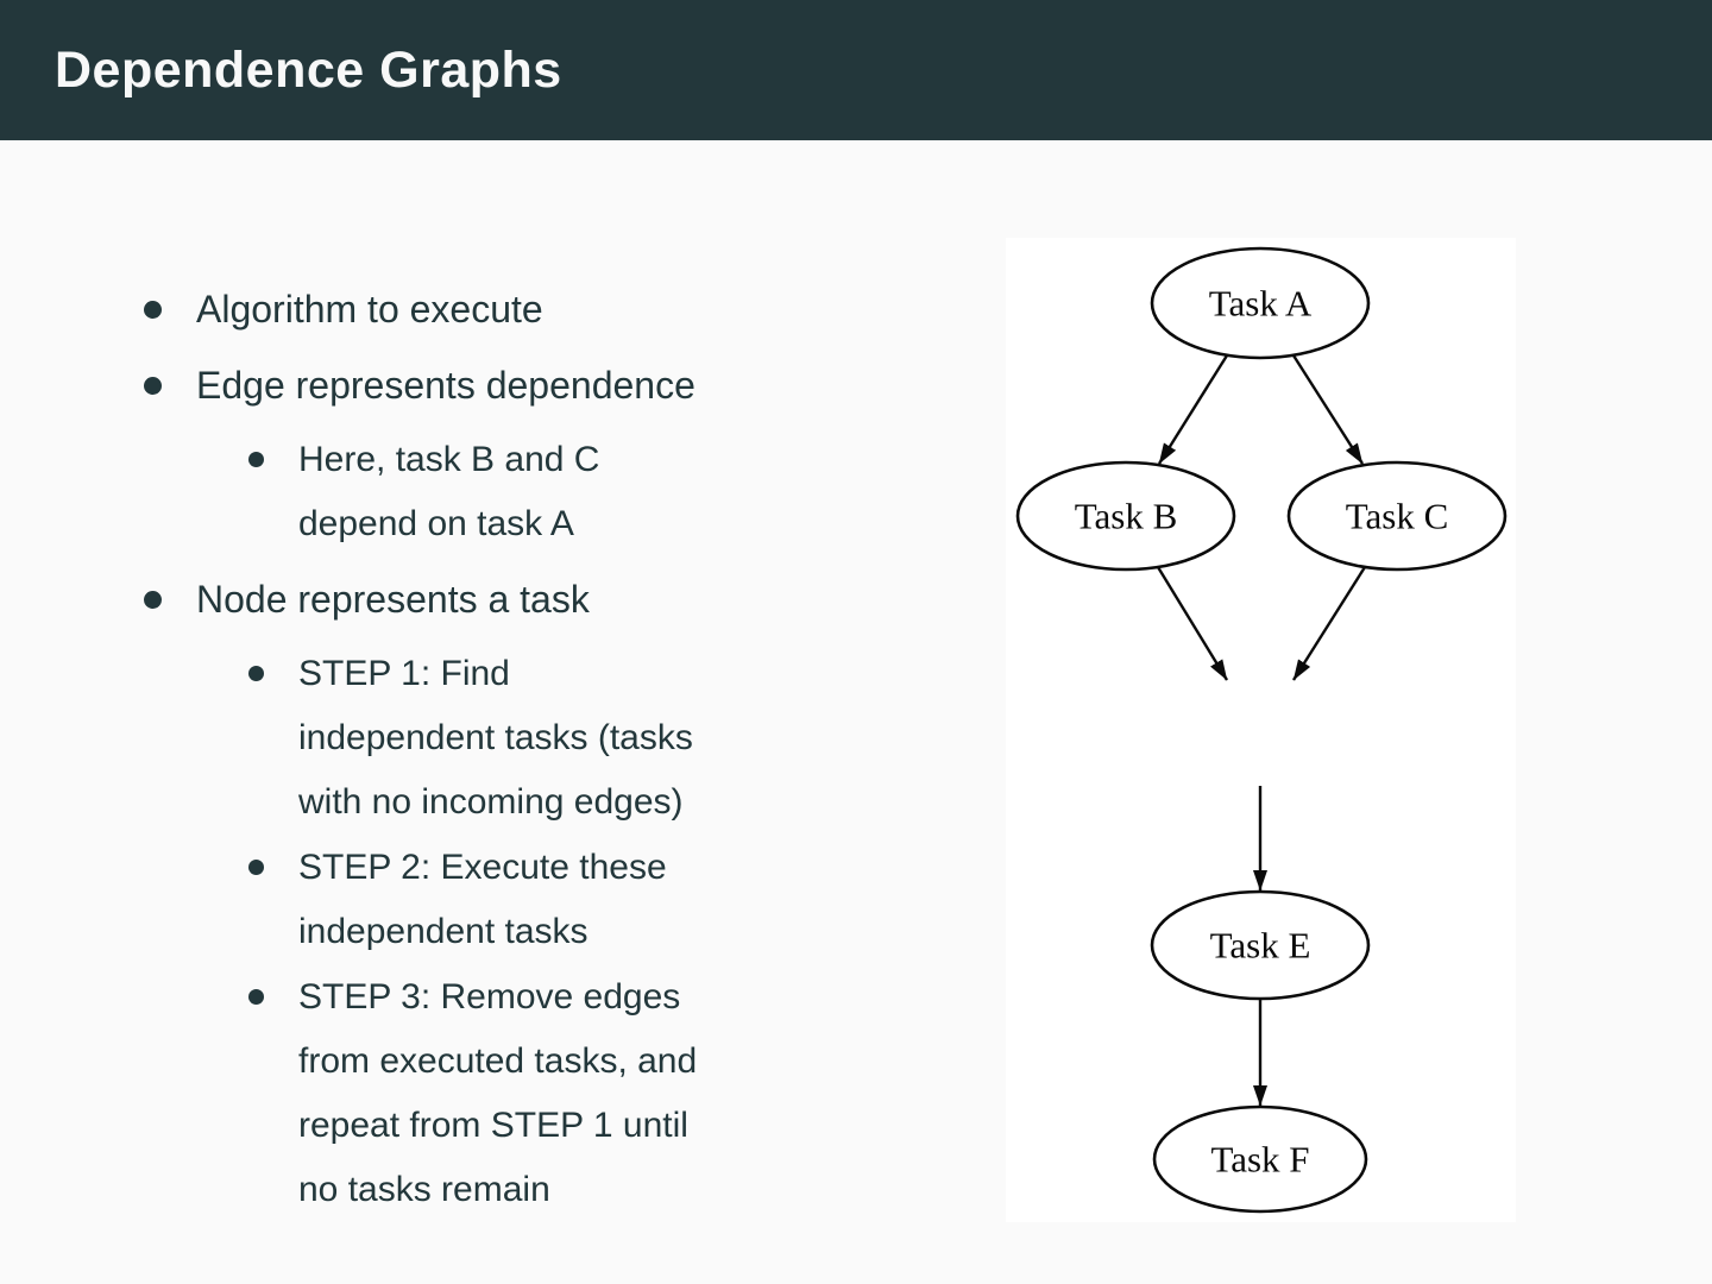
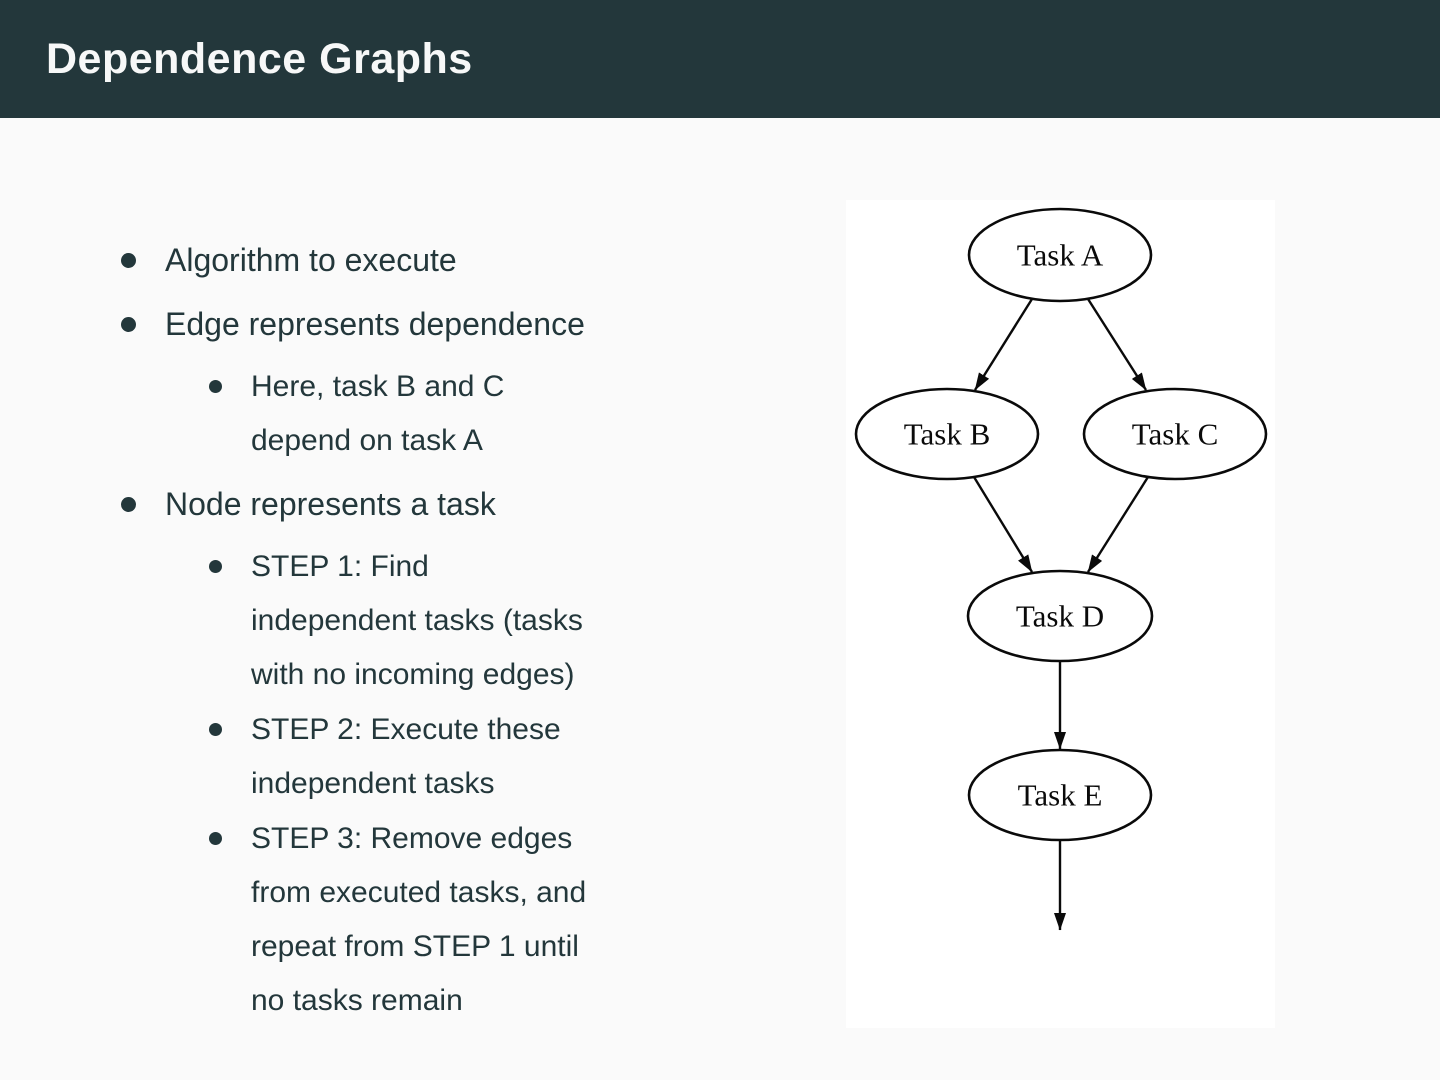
  Dependence Graphs
  Algorithm to execute
  Edge represents dependence
  Here, task B and C
  depend on task A
  Node represents a task
  STEP 1: Find
  independent tasks (tasks
  with no incoming edges)
  STEP 2: Execute these
  independent tasks
  STEP 3: Remove edges
  from executed tasks, and
  repeat from STEP 1 until
  no tasks remain
  Task A
  Task B
  Task C
+ Task D
  Task E
- Task F
